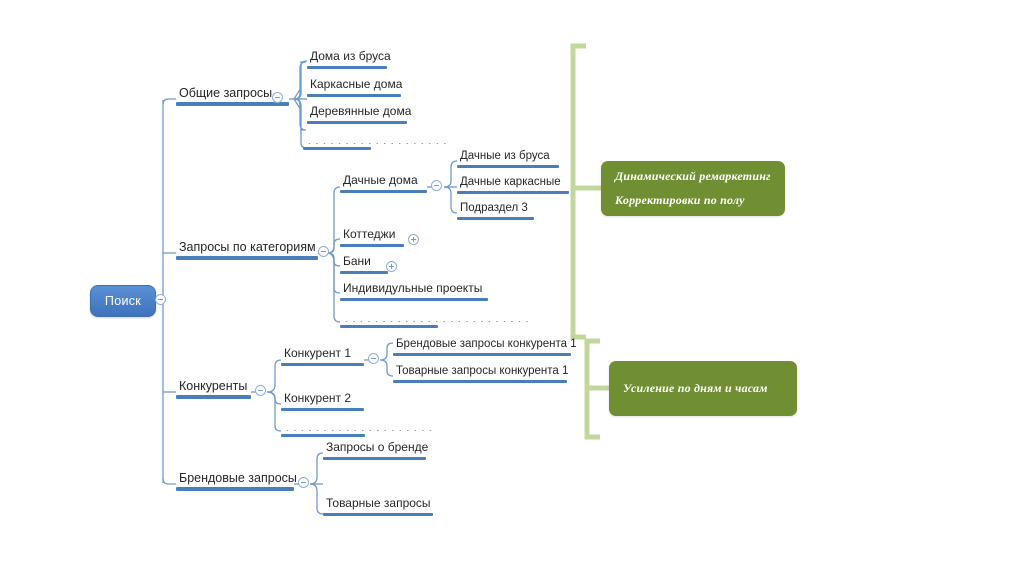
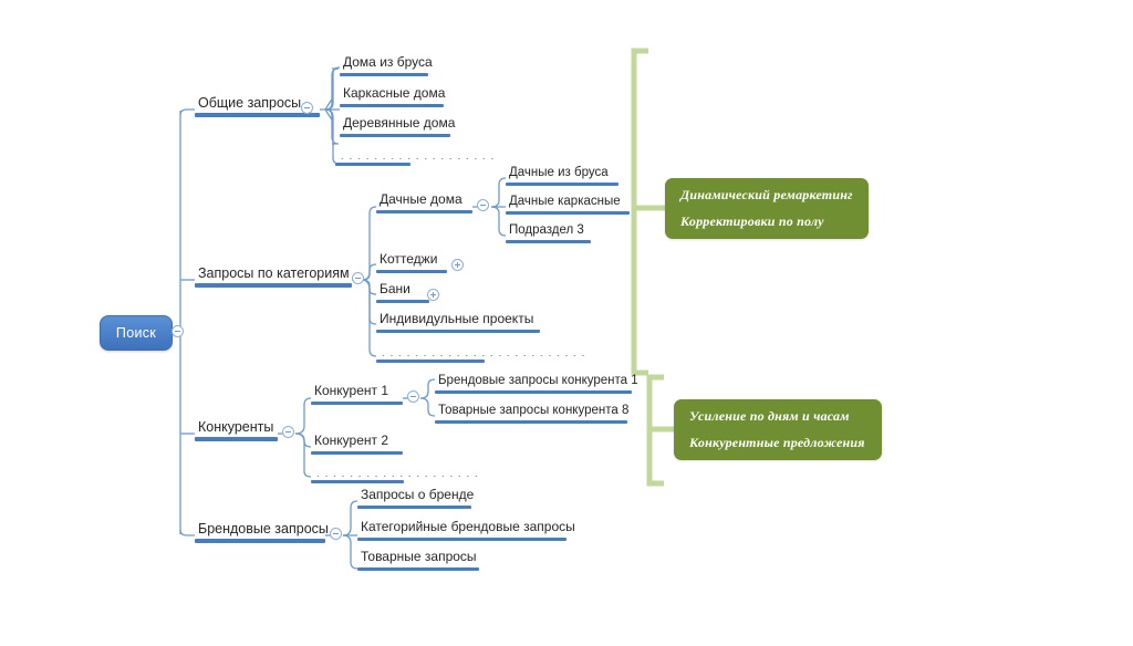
  Поиск
  Общие запросы
  Дома из бруса
  Каркасные дома
  Деревянные дома
  Запросы по категориям
  Дачные дома
  Дачные из бруса
  Дачные каркасные
  Подраздел 3
  Коттеджи
  Бани
  Индивидульные проекты
  Конкуренты
  Конкурент 1
  Брендовые запросы конкурента 1
- Товарные запросы конкурента 1
+ Товарные запросы конкурента 8
  Конкурент 2
  Брендовые запросы
  Запросы о бренде
+ Категорийные брендовые запросы
  Товарные запросы
  Динамический ремаркетинг
  Корректировки по полу
  Усиление по дням и часам
+ Конкурентные предложения
